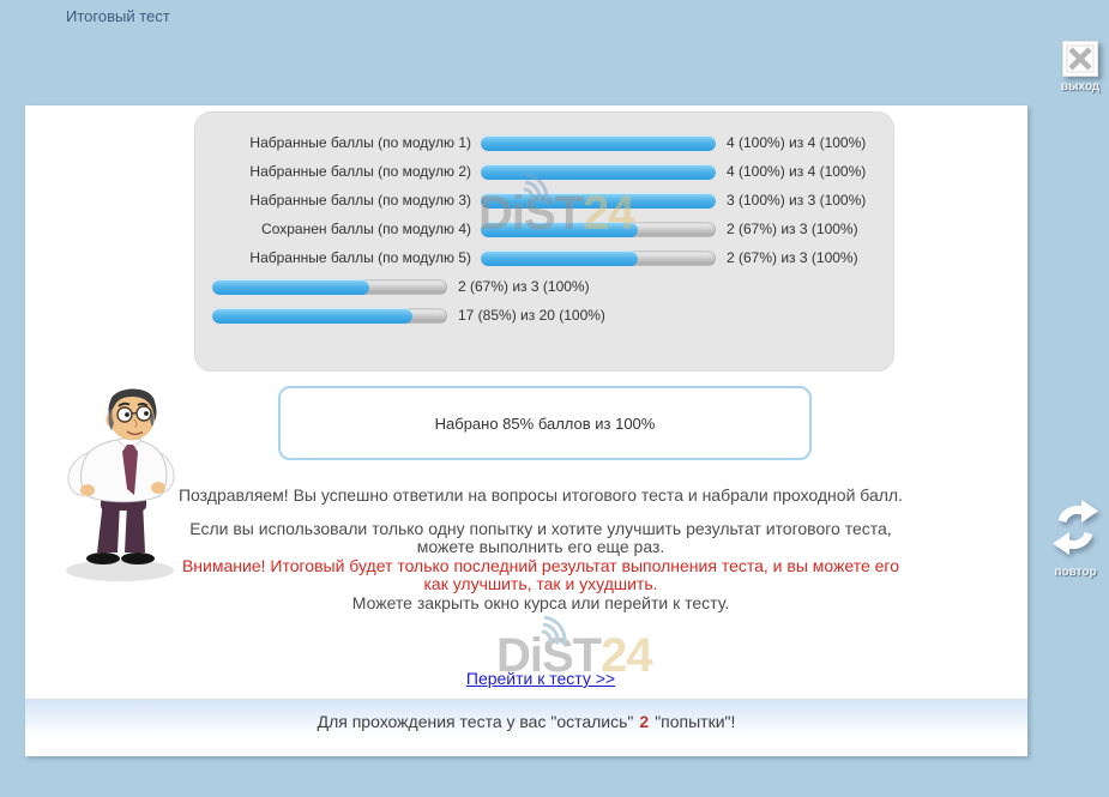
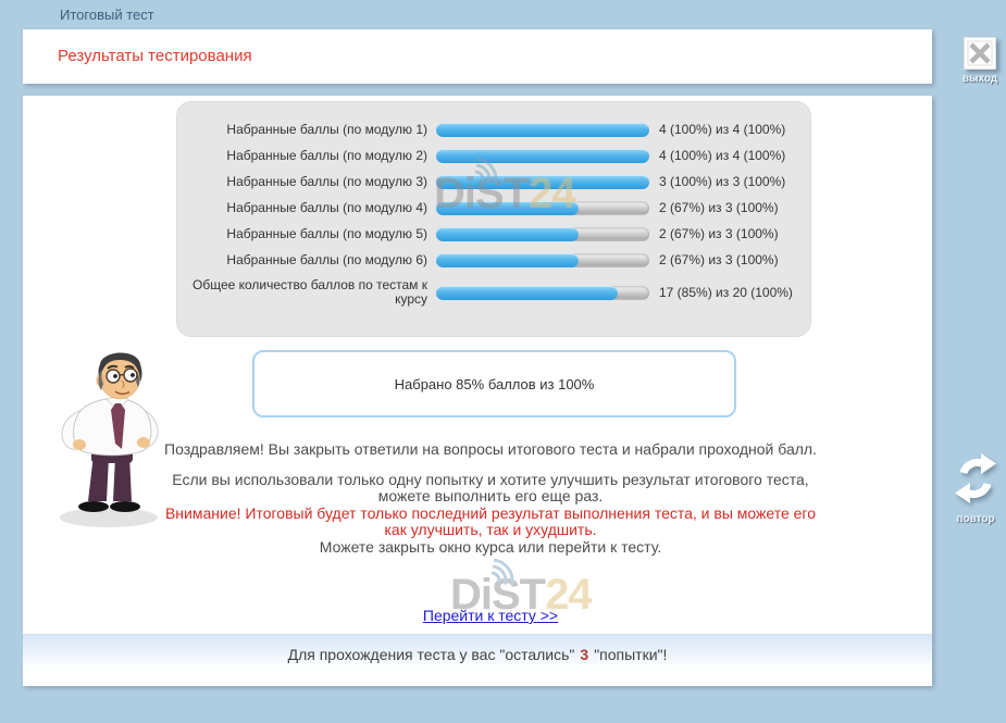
  Итоговый тест
+ Результаты тестирования
  выход
  повтор
  Набранные баллы (по модулю 1)
  4 (100%) из 4 (100%)
  Набранные баллы (по модулю 2)
  4 (100%) из 4 (100%)
  Набранные баллы (по модулю 3)
  3 (100%) из 3 (100%)
- Сохранен баллы (по модулю 4)
+ Набранные баллы (по модулю 4)
  2 (67%) из 3 (100%)
  Набранные баллы (по модулю 5)
  2 (67%) из 3 (100%)
+ Набранные баллы (по модулю 6)
  2 (67%) из 3 (100%)
+ Общее количество баллов по тестам к курсу
  17 (85%) из 20 (100%)
  DiST24
  Набрано 85% баллов из 100%
- Поздравляем! Вы успешно ответили на вопросы итогового теста и набрали проходной балл.
+ Поздравляем! Вы закрыть ответили на вопросы итогового теста и набрали проходной балл.
  Если вы использовали только одну попытку и хотите улучшить результат итогового теста, можете выполнить его еще раз.
  Внимание! Итоговый будет только последний результат выполнения теста, и вы можете его как улучшить, так и ухудшить.
  Можете закрыть окно курса или перейти к тесту.
  DiST24
  Перейти к тесту >>
  Для прохождения теста у вас "остались"
- 2
+ 3
  "попытки"!
